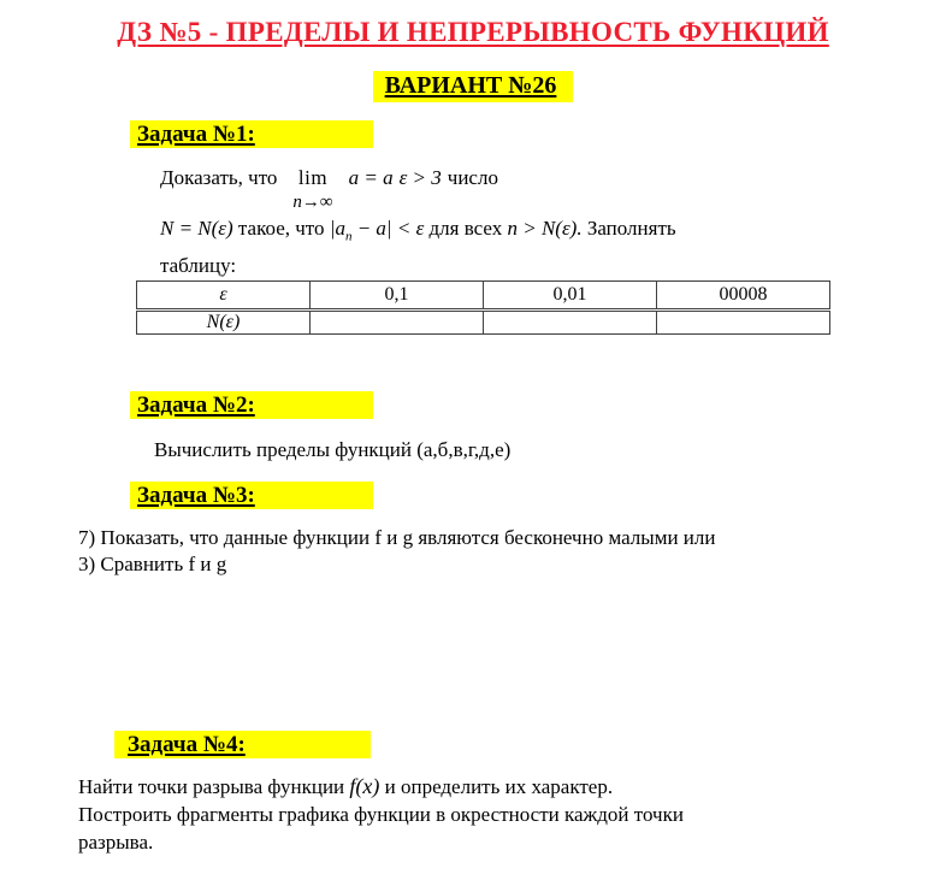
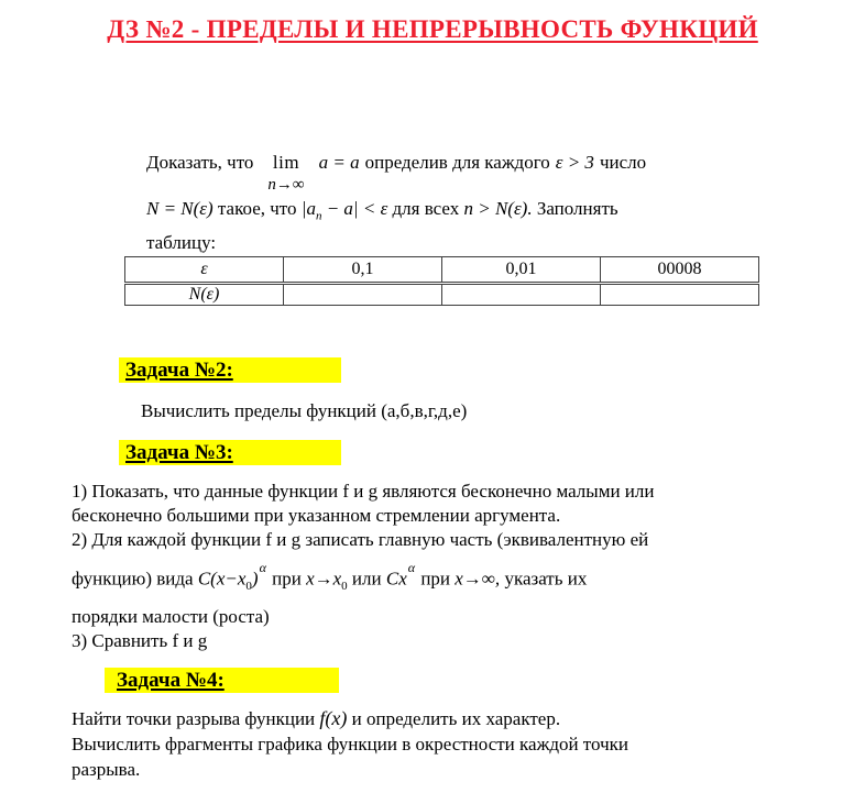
- ДЗ №5 - ПРЕДЕЛЫ И НЕПРЕРЫВНОСТЬ ФУНКЦИЙ
+ ДЗ №2 - ПРЕДЕЛЫ И НЕПРЕРЫВНОСТЬ ФУНКЦИЙ
- ВАРИАНТ №26
- Задача №1:
  Доказать, что
  lim
  n→∞
  a = a
+ определив для каждого
  ε > 3
  число
  N = N(ε) такое, что |an − a| < ε для всех n > N(ε). Заполнять
  таблицу:
  ε	0,1	0,01	00008
  N(ε)
  Задача №2:
  Вычислить пределы функций (а,б,в,г,д,е)
  Задача №3:
- 7) Показать, что данные функции f и g являются бесконечно малыми или
+ 1) Показать, что данные функции f и g являются бесконечно малыми или
+ бесконечно большими при указанном стремлении аргумента.
+ 2) Для каждой функции f и g записать главную часть (эквивалентную ей
+ функцию) вида C(x−x0)α при x→x0 или Cxα при x→∞, указать их
+ порядки малости (роста)
  3) Сравнить f и g
  Задача №4:
  Найти точки разрыва функции f(x) и определить их характер.
- Построить фрагменты графика функции в окрестности каждой точки
+ Вычислить фрагменты графика функции в окрестности каждой точки
  разрыва.
